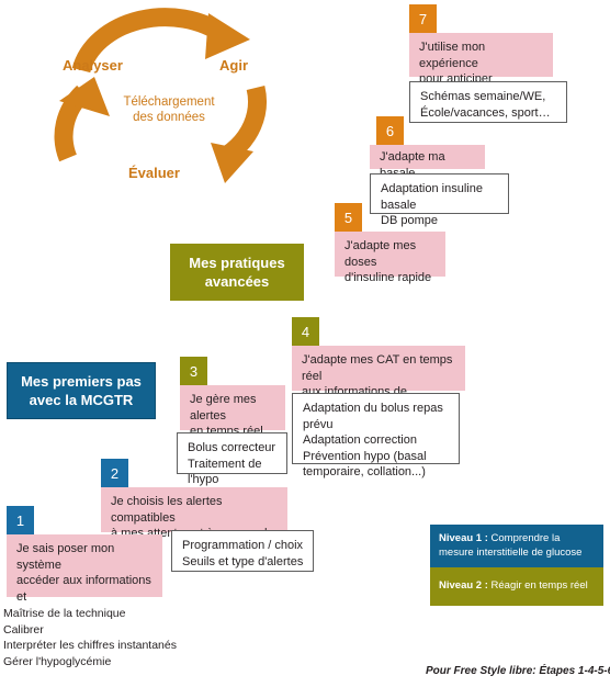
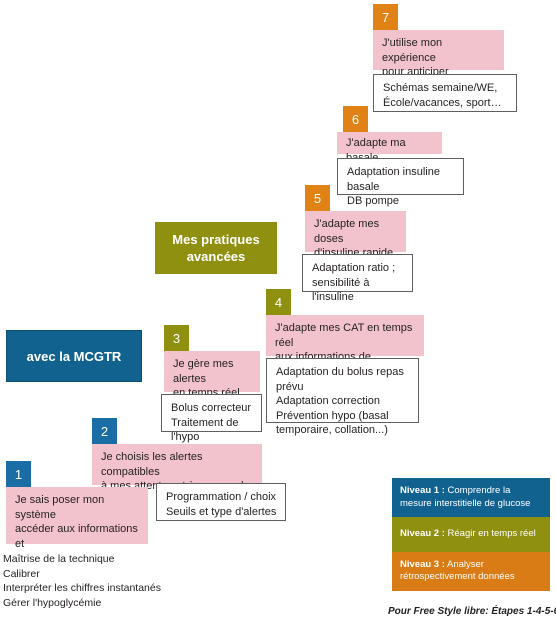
- Analyser
- Agir
- Évaluer
- Téléchargement
- des données
  7
  J'utilise mon expérience
  pour anticiper
  Schémas semaine/WE,
  École/vacances, sport…
  6
  Adaptation insuline basale
  DB pompe
  5
  J'adapte mes doses
  d'insuline rapide
+ Adaptation ratio ;
+ sensibilité à l'insuline
  4
  J'adapte mes CAT en temps réel
  Adaptation du bolus repas prévu
  Adaptation correction
  Prévention hypo (basal
  temporaire, collation...)
  3
  Je gère mes alertes
  en temps réel
  Bolus correcteur
  Traitement de l'hypo
  2
  Je choisis les alertes compatibles
  Programmation / choix
  Seuils et type d'alertes
  1
  Je sais poser mon système
  accéder aux informations et
  Maîtrise de la technique
  Calibrer
  Interpréter les chiffres instantanés
  Gérer l'hypoglycémie
  Mes pratiques
  avancées
- Mes premiers pas
  avec la MCGTR
  Niveau 1 : Comprendre la mesure interstitielle de glucose
  Niveau 2 : Réagir en temps réel
+ Niveau 3 : Analyser rétrospectivement données
  Pour Free Style libre: Étapes 1-4-5-
